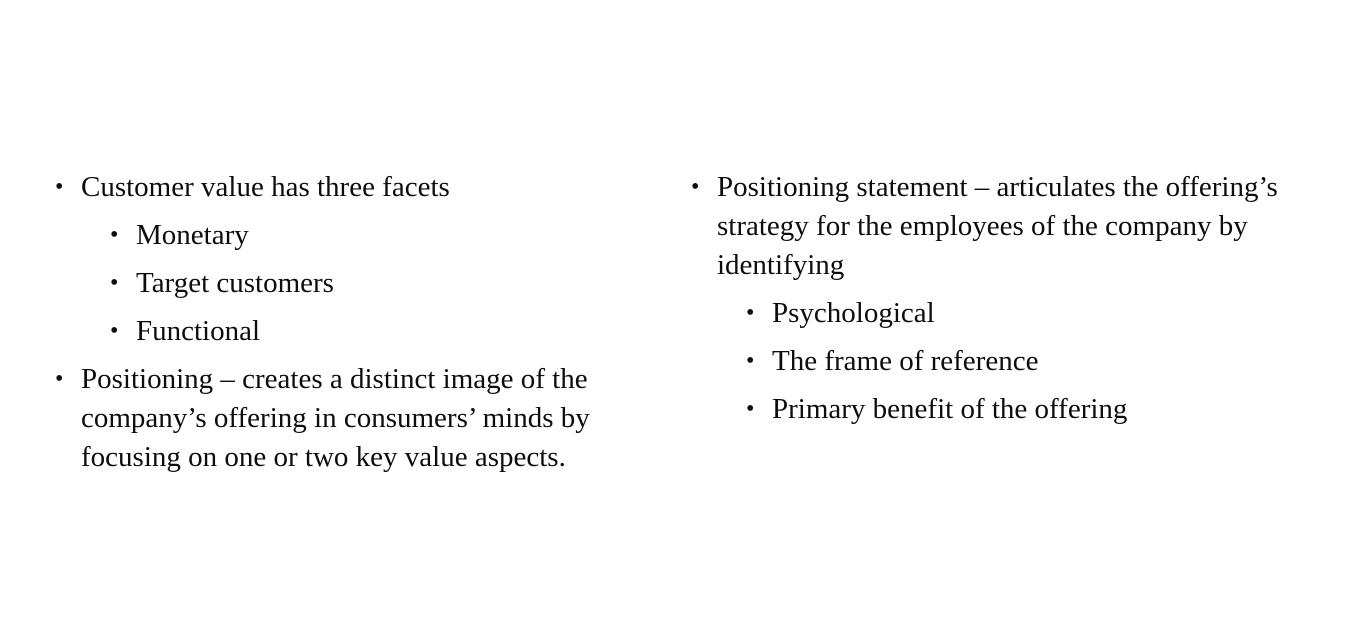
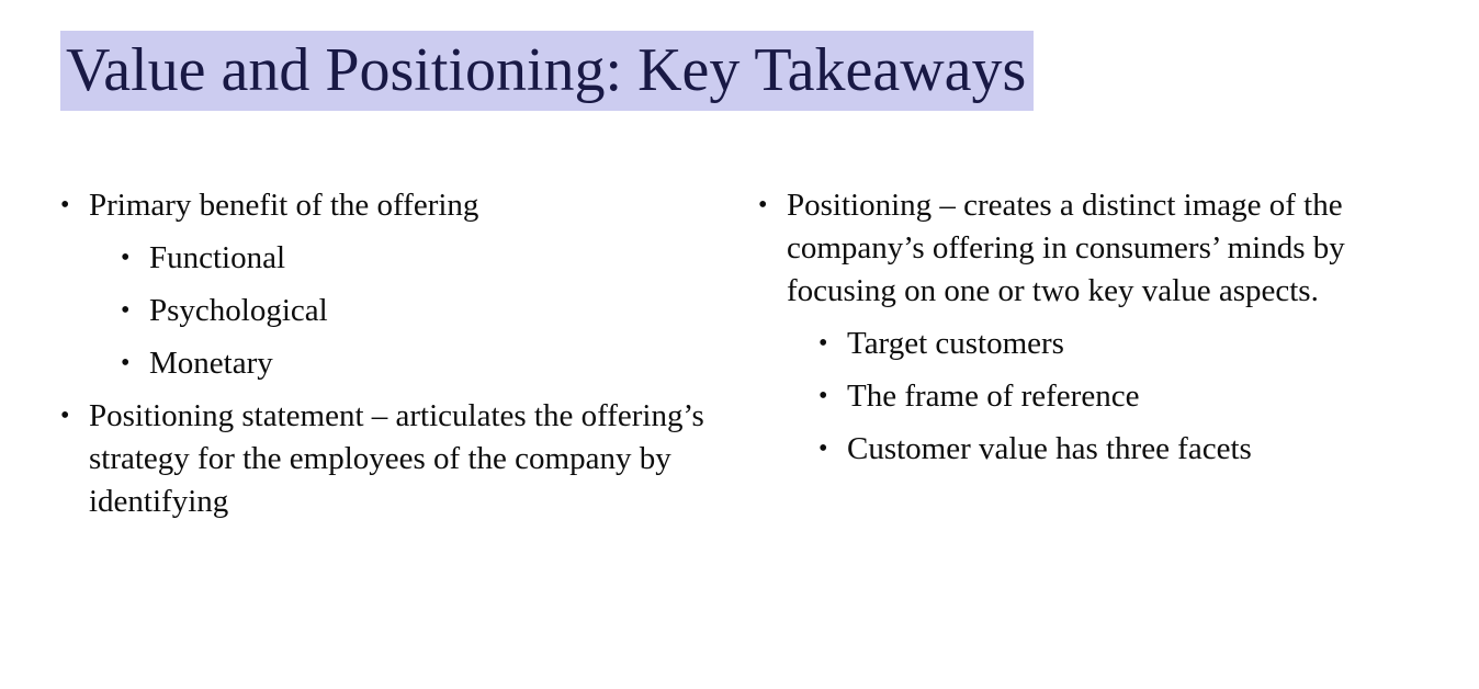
+ Value and Positioning: Key Takeaways
  •
- Customer value has three facets
+ Primary benefit of the offering
  •
- Monetary
+ Functional
  •
- Target customers
+ Psychological
  •
- Functional
+ Monetary
  •
- Positioning – creates a distinct image of the company’s offering in consumers’ minds by focusing on one or two key value aspects.
+ Positioning statement – articulates the offering’s strategy for the employees of the company by identifying
  •
- Positioning statement – articulates the offering’s strategy for the employees of the company by identifying
+ Positioning – creates a distinct image of the company’s offering in consumers’ minds by focusing on one or two key value aspects.
  •
- Psychological
+ Target customers
  •
  The frame of reference
  •
- Primary benefit of the offering
+ Customer value has three facets
